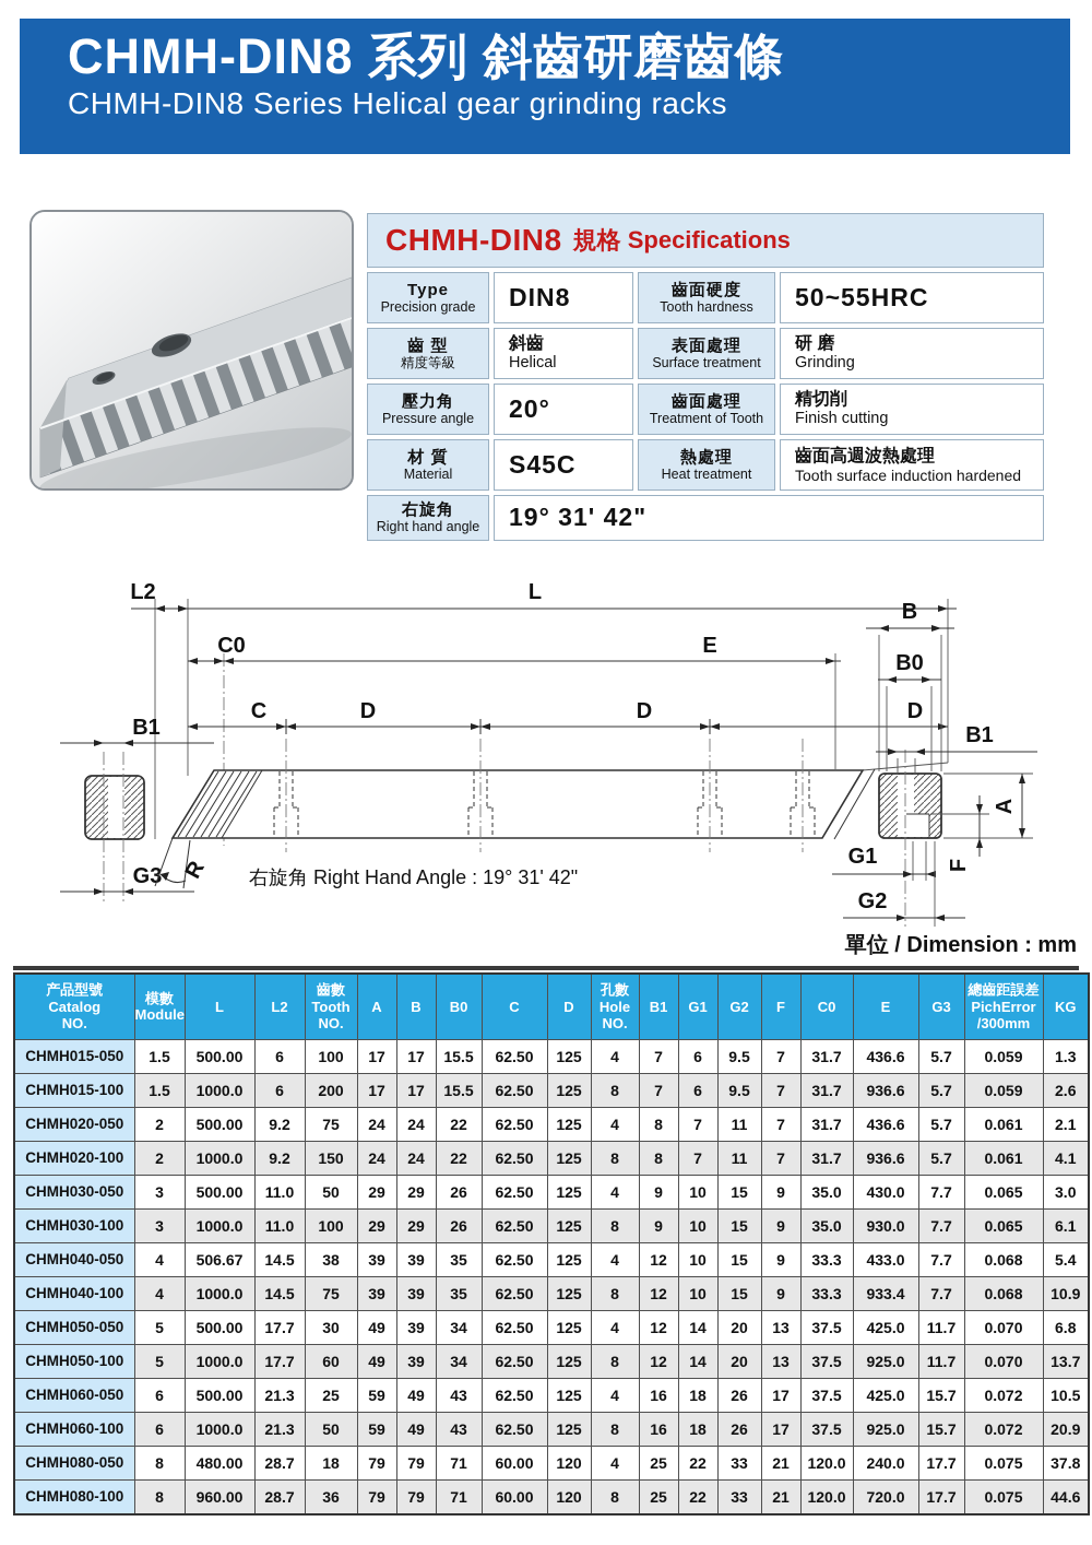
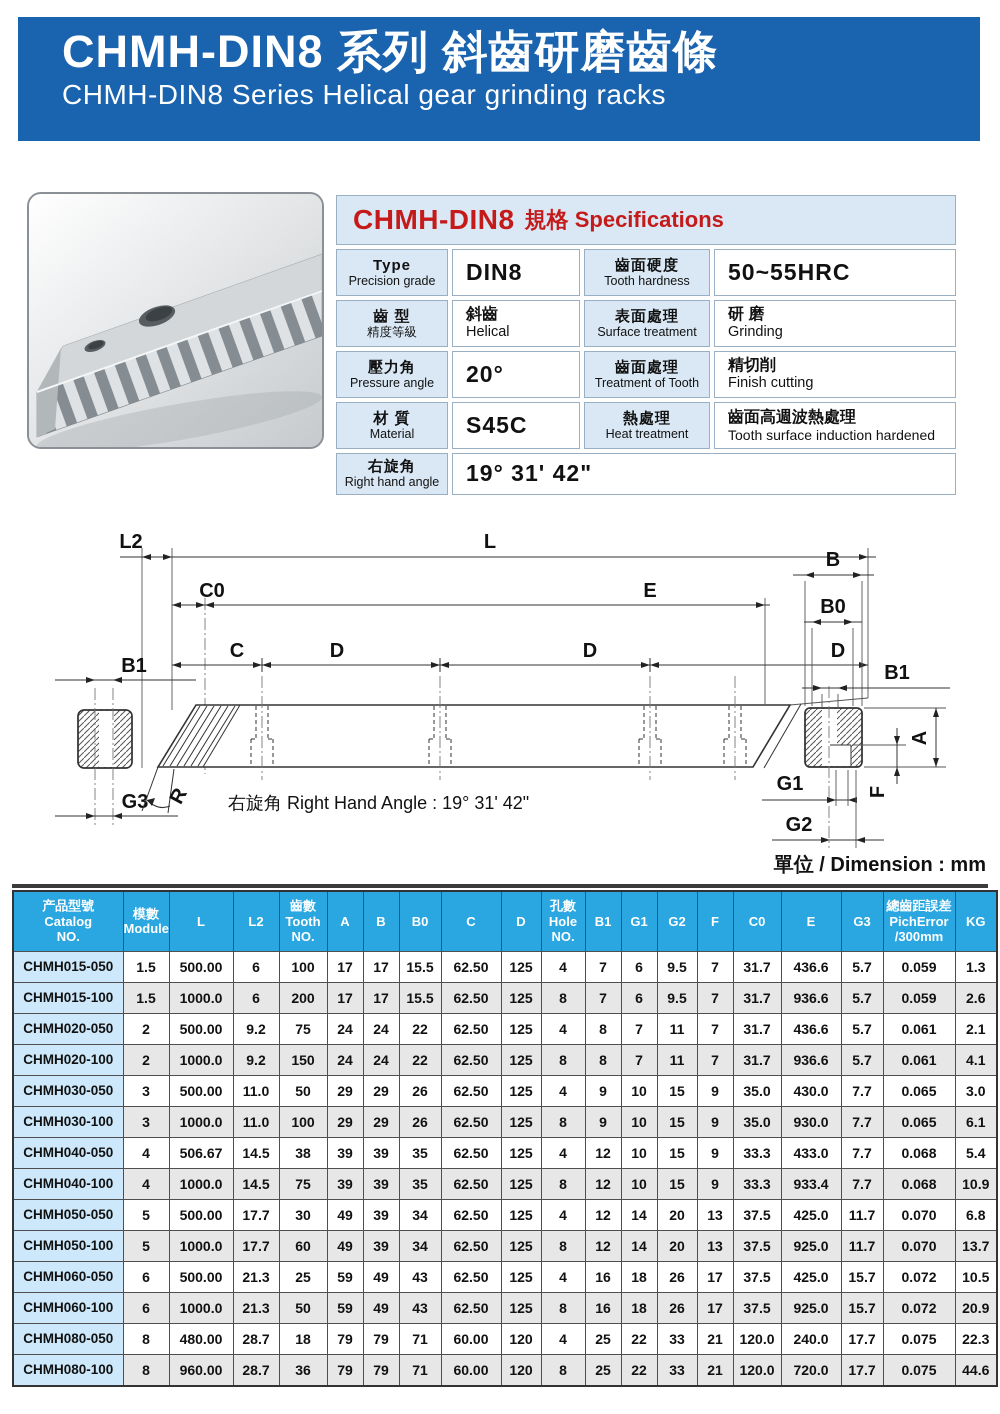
  CHMH-DIN8 系列 斜齒研磨齒條
  CHMH-DIN8 Series Helical gear grinding racks
  CHMH-DIN8
  規格 Specifications
  Type
  Precision grade
  DIN8
  齒面硬度
  Tooth hardness
  50~55HRC
  齒 型
  精度等級
  斜齒
  Helical
  表面處理
  Surface treatment
  研 磨
  Grinding
  壓力角
  Pressure angle
  20°
  齒面處理
  Treatment of Tooth
  精切削
  Finish cutting
  材 質
  Material
  S45C
  熱處理
  Heat treatment
  齒面高週波熱處理
  Tooth surface induction hardened
  右旋角
  Right hand angle
  19° 31' 42"
  L2
  L
  C0
  E
  C
  D
  D
  D
  B1
  G3
  右旋角 Right Hand Angle : 19° 31' 42"
  B
  B0
  B1
  G1
  G2
  單位 / Dimension : mm
  产品型號 Catalog NO.	模數 Module	L	L2	齒數 Tooth NO.	A	B	B0	C	D	孔數 Hole NO.	B1	G1	G2	F	C0	E	G3	總齒距誤差 PichError /300mm	KG
  CHMH015-050	1.5	500.00	6	100	17	17	15.5	62.50	125	4	7	6	9.5	7	31.7	436.6	5.7	0.059	1.3
  CHMH015-100	1.5	1000.0	6	200	17	17	15.5	62.50	125	8	7	6	9.5	7	31.7	936.6	5.7	0.059	2.6
  CHMH020-050	2	500.00	9.2	75	24	24	22	62.50	125	4	8	7	11	7	31.7	436.6	5.7	0.061	2.1
  CHMH020-100	2	1000.0	9.2	150	24	24	22	62.50	125	8	8	7	11	7	31.7	936.6	5.7	0.061	4.1
  CHMH030-050	3	500.00	11.0	50	29	29	26	62.50	125	4	9	10	15	9	35.0	430.0	7.7	0.065	3.0
  CHMH030-100	3	1000.0	11.0	100	29	29	26	62.50	125	8	9	10	15	9	35.0	930.0	7.7	0.065	6.1
  CHMH040-050	4	506.67	14.5	38	39	39	35	62.50	125	4	12	10	15	9	33.3	433.0	7.7	0.068	5.4
  CHMH040-100	4	1000.0	14.5	75	39	39	35	62.50	125	8	12	10	15	9	33.3	933.4	7.7	0.068	10.9
  CHMH050-050	5	500.00	17.7	30	49	39	34	62.50	125	4	12	14	20	13	37.5	425.0	11.7	0.070	6.8
  CHMH050-100	5	1000.0	17.7	60	49	39	34	62.50	125	8	12	14	20	13	37.5	925.0	11.7	0.070	13.7
  CHMH060-050	6	500.00	21.3	25	59	49	43	62.50	125	4	16	18	26	17	37.5	425.0	15.7	0.072	10.5
  CHMH060-100	6	1000.0	21.3	50	59	49	43	62.50	125	8	16	18	26	17	37.5	925.0	15.7	0.072	20.9
- CHMH080-050	8	480.00	28.7	18	79	79	71	60.00	120	4	25	22	33	21	120.0	240.0	17.7	0.075	37.8
+ CHMH080-050	8	480.00	28.7	18	79	79	71	60.00	120	4	25	22	33	21	120.0	240.0	17.7	0.075	22.3
  CHMH080-100	8	960.00	28.7	36	79	79	71	60.00	120	8	25	22	33	21	120.0	720.0	17.7	0.075	44.6
